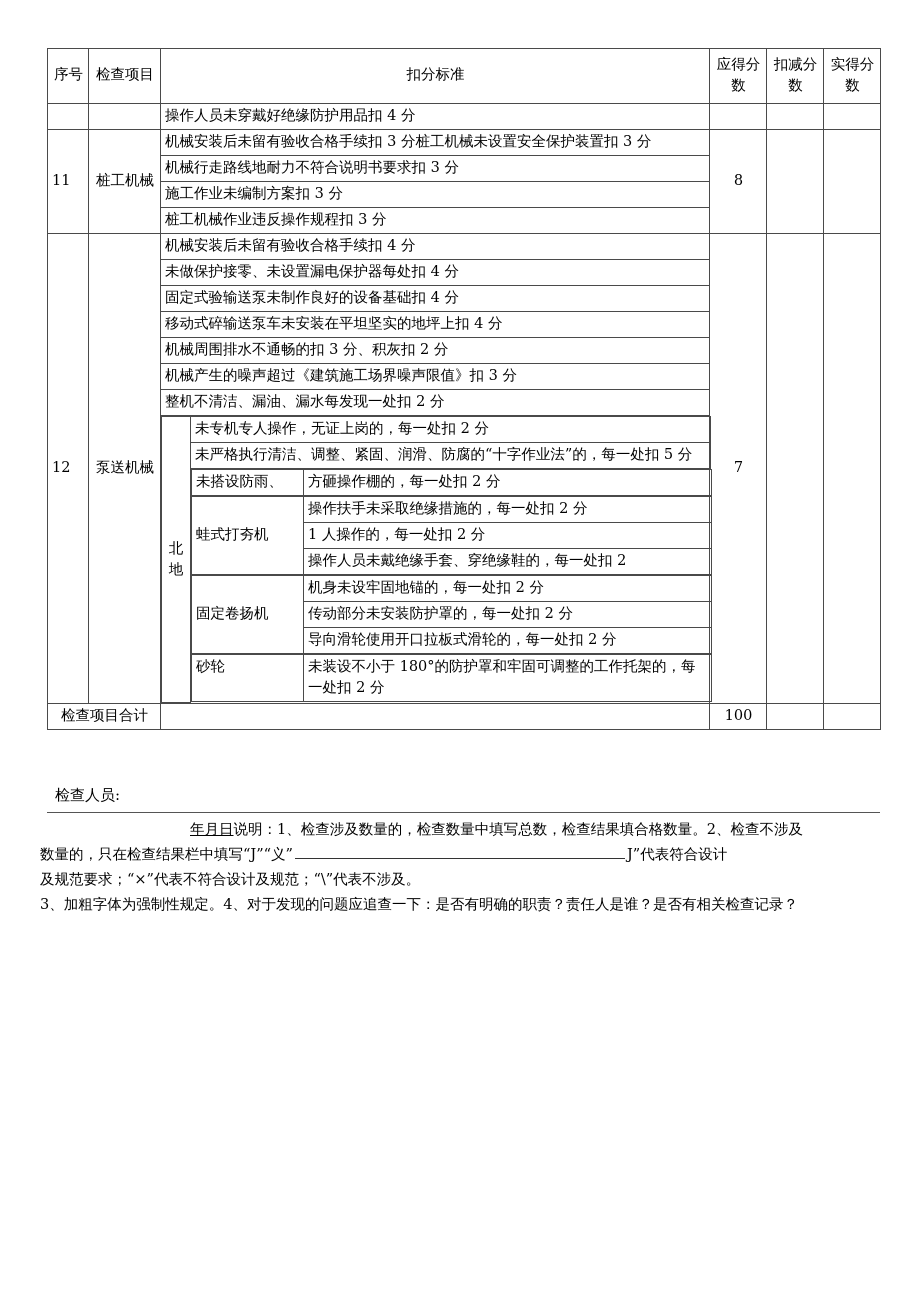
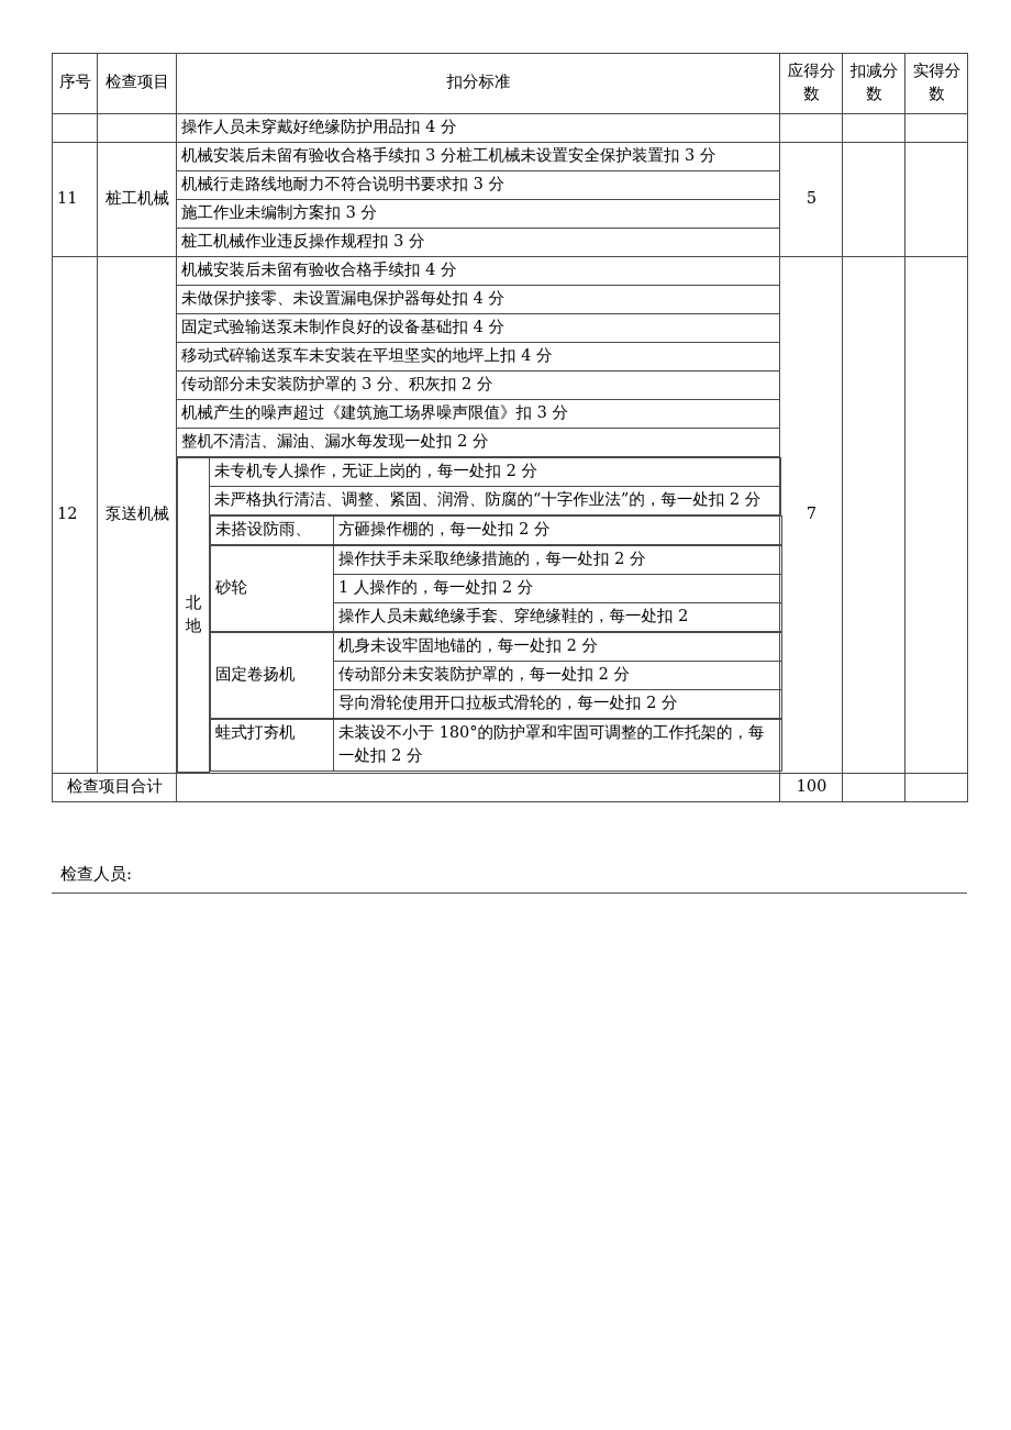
  序号	检查项目	扣分标准	应得分数	扣减分数	实得分数
  		操作人员未穿戴好绝缘防护用品扣 4 分
- 11	桩工机械	机械安装后未留有验收合格手续扣 3 分桩工机械未设置安全保护装置扣 3 分	8
+ 11	桩工机械	机械安装后未留有验收合格手续扣 3 分桩工机械未设置安全保护装置扣 3 分	5
  机械行走路线地耐力不符合说明书要求扣 3 分
  施工作业未编制方案扣 3 分
  桩工机械作业违反操作规程扣 3 分
  12	泵送机械	机械安装后未留有验收合格手续扣 4 分	7
  未做保护接零、未设置漏电保护器每处扣 4 分
  固定式验输送泵未制作良好的设备基础扣 4 分
  移动式碎输送泵车未安装在平坦坚实的地坪上扣 4 分
- 机械周围排水不通畅的扣 3 分、积灰扣 2 分
+ 传动部分未安装防护罩的 3 分、积灰扣 2 分
  机械产生的噪声超过《建筑施工场界噪声限值》扣 3 分
  整机不清洁、漏油、漏水每发现一处扣 2 分
  北地	未专机专人操作，无证上岗的，每一处扣 2 分
- 未严格执行清洁、调整、紧固、润滑、防腐的“十字作业法”的，每一处扣 5 分
+ 未严格执行清洁、调整、紧固、润滑、防腐的“十字作业法”的，每一处扣 2 分
  未搭设防雨、	方砸操作棚的，每一处扣 2 分
- 蛙式打夯机	操作扶手未采取绝缘措施的，每一处扣 2 分
+ 砂轮	操作扶手未采取绝缘措施的，每一处扣 2 分
  1 人操作的，每一处扣 2 分
  操作人员未戴绝缘手套、穿绝缘鞋的，每一处扣 2
  固定卷扬机	机身未设牢固地锚的，每一处扣 2 分
  传动部分未安装防护罩的，每一处扣 2 分
  导向滑轮使用开口拉板式滑轮的，每一处扣 2 分
- 砂轮	未装设不小于 180°的防护罩和牢固可调整的工作托架的，每一处扣 2 分
+ 蛙式打夯机	未装设不小于 180°的防护罩和牢固可调整的工作托架的，每一处扣 2 分
  检查项目合计		100
  检查人员:
- 年月日说明：1、检查涉及数量的，检查数量中填写总数，检查结果填合格数量。2、检查不涉及
- 数量的，只在检查结果栏中填写“J”“义” J”代表符合设计
- 及规范要求；“×”代表不符合设计及规范；“\”代表不涉及。
- 3、加粗字体为强制性规定。4、对于发现的问题应追查一下：是否有明确的职责？责任人是谁？是否有相关检查记录？
